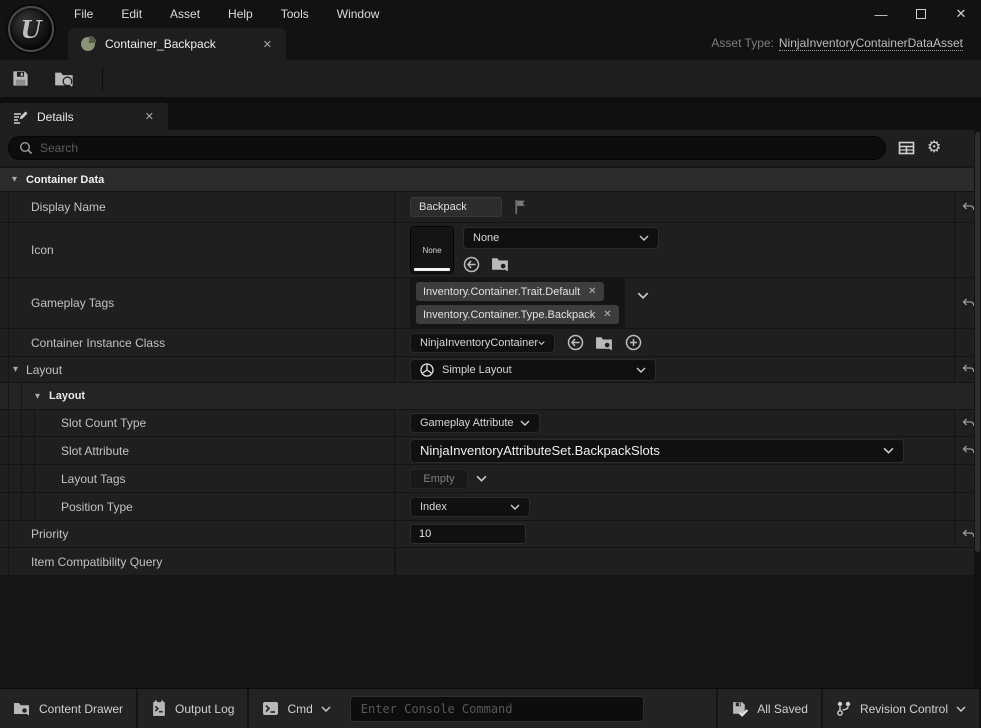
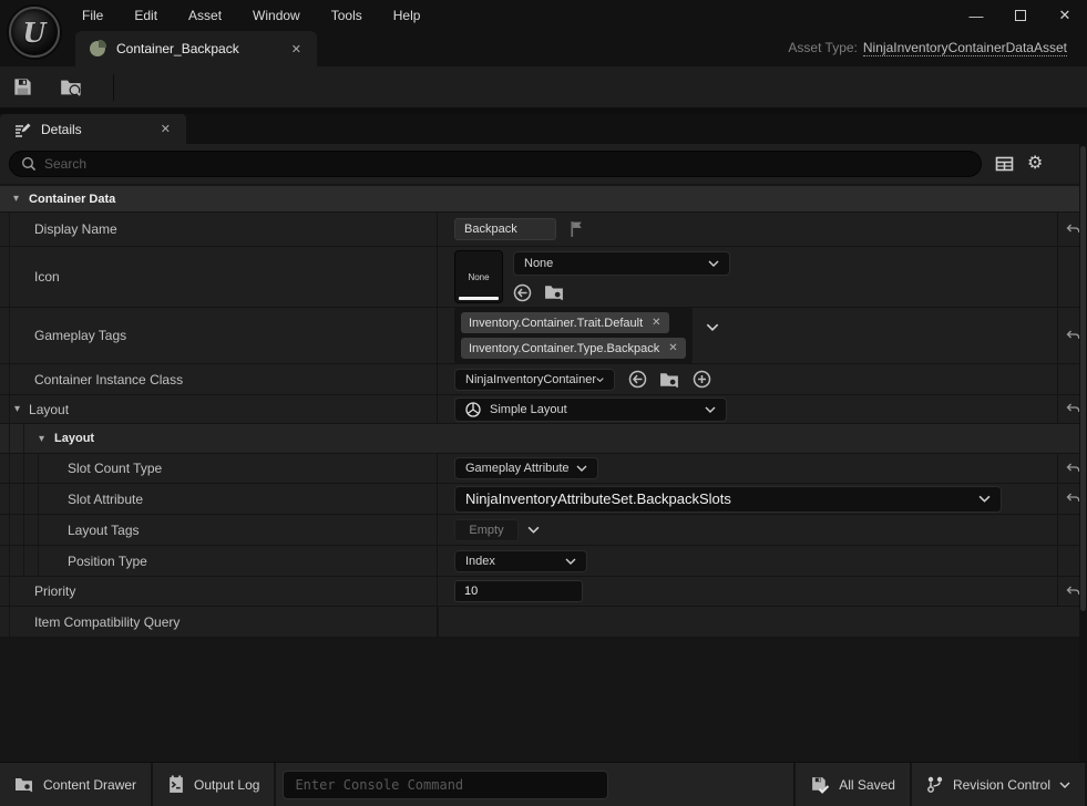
  File
  Edit
  Asset
- Help
+ Window
  Tools
- Window
+ Help
  —
  ✕
  U
  Container_Backpack
  ✕
  Asset Type: NinjaInventoryContainerDataAsset
  Details
  ✕
  Search
  ⚙
  ▾
  Container Data
  Display Name
  Backpack
  Icon
  None
  None
  Gameplay Tags
  Inventory.Container.Trait.Default
  ✕
  Inventory.Container.Type.Backpack
  ✕
  Container Instance Class
  NinjaInventoryContainer
  ▾
  Layout
  Simple Layout
  ▾
  Layout
  Slot Count Type
  Gameplay Attribute
  Slot Attribute
  NinjaInventoryAttributeSet.BackpackSlots
  Layout Tags
  Empty
  Position Type
  Index
  Priority
  10
  Item Compatibility Query
  Content Drawer
  Output Log
- Cmd
  Enter Console Command
  All Saved
  Revision Control
